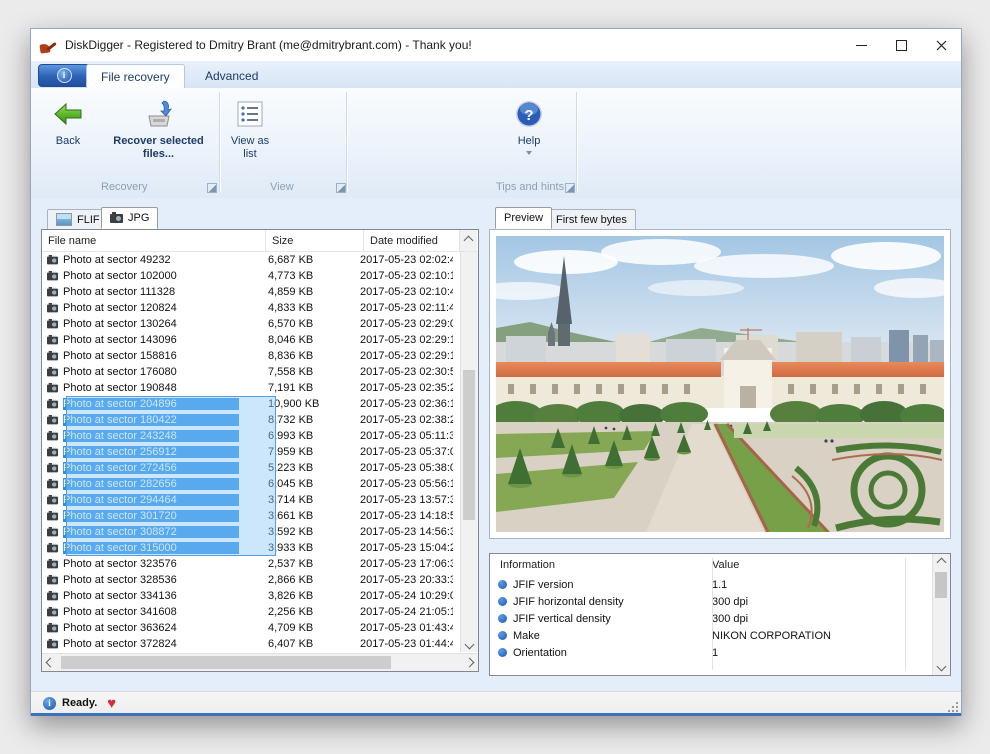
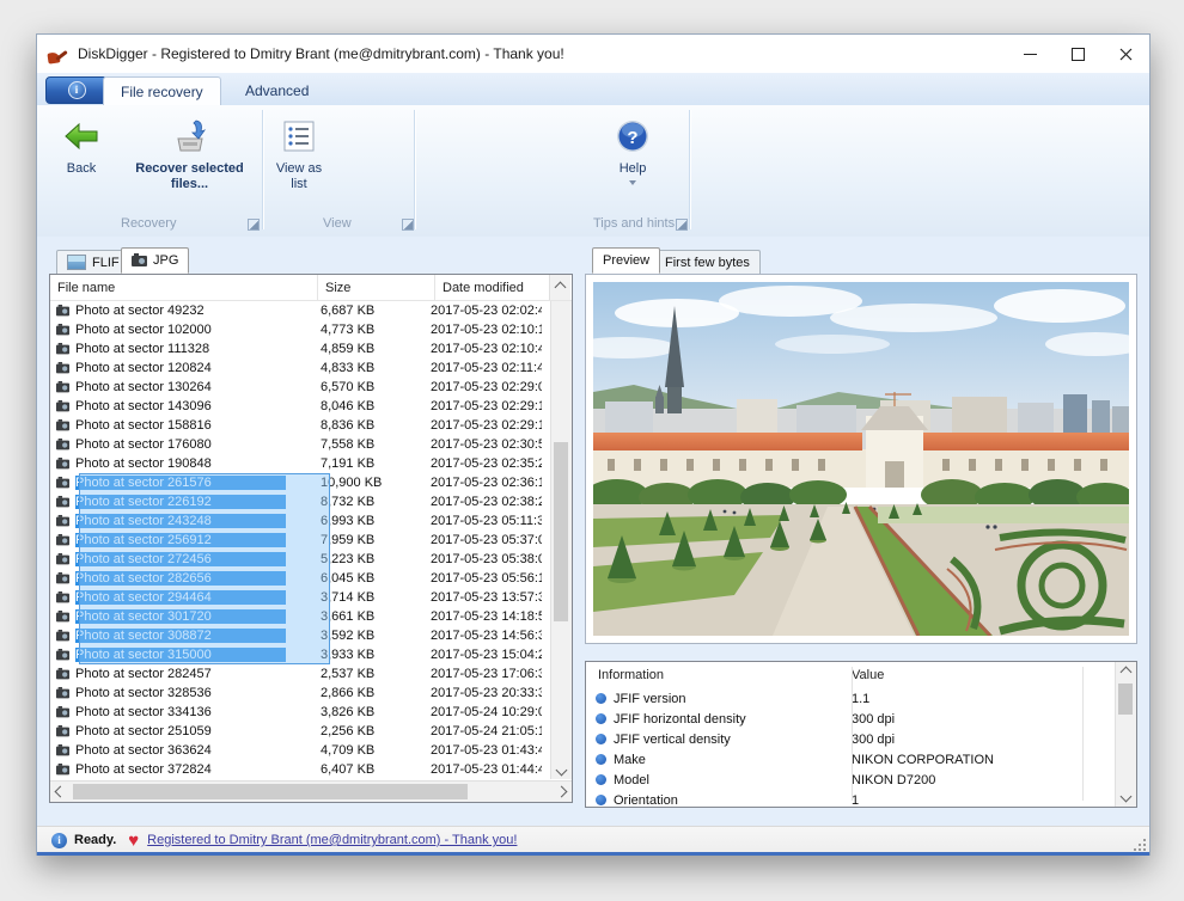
  DiskDigger - Registered to Dmitry Brant (me@dmitrybrant.com) - Thank you!
  i
  File recovery
  Advanced
  Back
  Recover selected files...
  View as list
  ?
  Help
  Recovery
  View
  Tips and hints
  FLIF
  JPG
  File name
  Size
  Date modified
  Photo at sector 49232
  6,687 KB
  2017-05-23 02:02:4
  Photo at sector 102000
  4,773 KB
  2017-05-23 02:10:1
  Photo at sector 111328
  4,859 KB
  2017-05-23 02:10:4
  Photo at sector 120824
  4,833 KB
  2017-05-23 02:11:4
  Photo at sector 130264
  6,570 KB
  2017-05-23 02:29:0
  Photo at sector 143096
  8,046 KB
  2017-05-23 02:29:1
  Photo at sector 158816
  8,836 KB
  2017-05-23 02:29:1
  Photo at sector 176080
  7,558 KB
  2017-05-23 02:30:5
  Photo at sector 190848
  7,191 KB
  2017-05-23 02:35:2
- Photo at sector 204896
+ Photo at sector 261576
  10,900 KB
  2017-05-23 02:36:1
- Photo at sector 180422
+ Photo at sector 226192
  8,732 KB
  2017-05-23 02:38:2
  Photo at sector 243248
  6,993 KB
  2017-05-23 05:11:3
  Photo at sector 256912
  7,959 KB
  2017-05-23 05:37:0
  Photo at sector 272456
  5,223 KB
  2017-05-23 05:38:0
  Photo at sector 282656
  6,045 KB
  2017-05-23 05:56:1
  Photo at sector 294464
  3,714 KB
  2017-05-23 13:57:3
  Photo at sector 301720
  3,661 KB
  2017-05-23 14:18:5
  Photo at sector 308872
  3,592 KB
  2017-05-23 14:56:3
  Photo at sector 315000
  3,933 KB
  2017-05-23 15:04:2
- Photo at sector 323576
+ Photo at sector 282457
  2,537 KB
  2017-05-23 17:06:3
  Photo at sector 328536
  2,866 KB
  2017-05-23 20:33:3
  Photo at sector 334136
  3,826 KB
  2017-05-24 10:29:0
- Photo at sector 341608
+ Photo at sector 251059
  2,256 KB
  2017-05-24 21:05:1
  Photo at sector 363624
  4,709 KB
  2017-05-23 01:43:4
  Photo at sector 372824
  6,407 KB
  2017-05-23 01:44:4
  Preview
  First few bytes
  Information
  Value
  JFIF version
  1.1
  JFIF horizontal density
  300 dpi
  JFIF vertical density
  300 dpi
  Make
  NIKON CORPORATION
+ Model
+ NIKON D7200
  Orientation
  1
  i
  Ready.
  ♥
+ Registered to Dmitry Brant (me@dmitrybrant.com) - Thank you!
